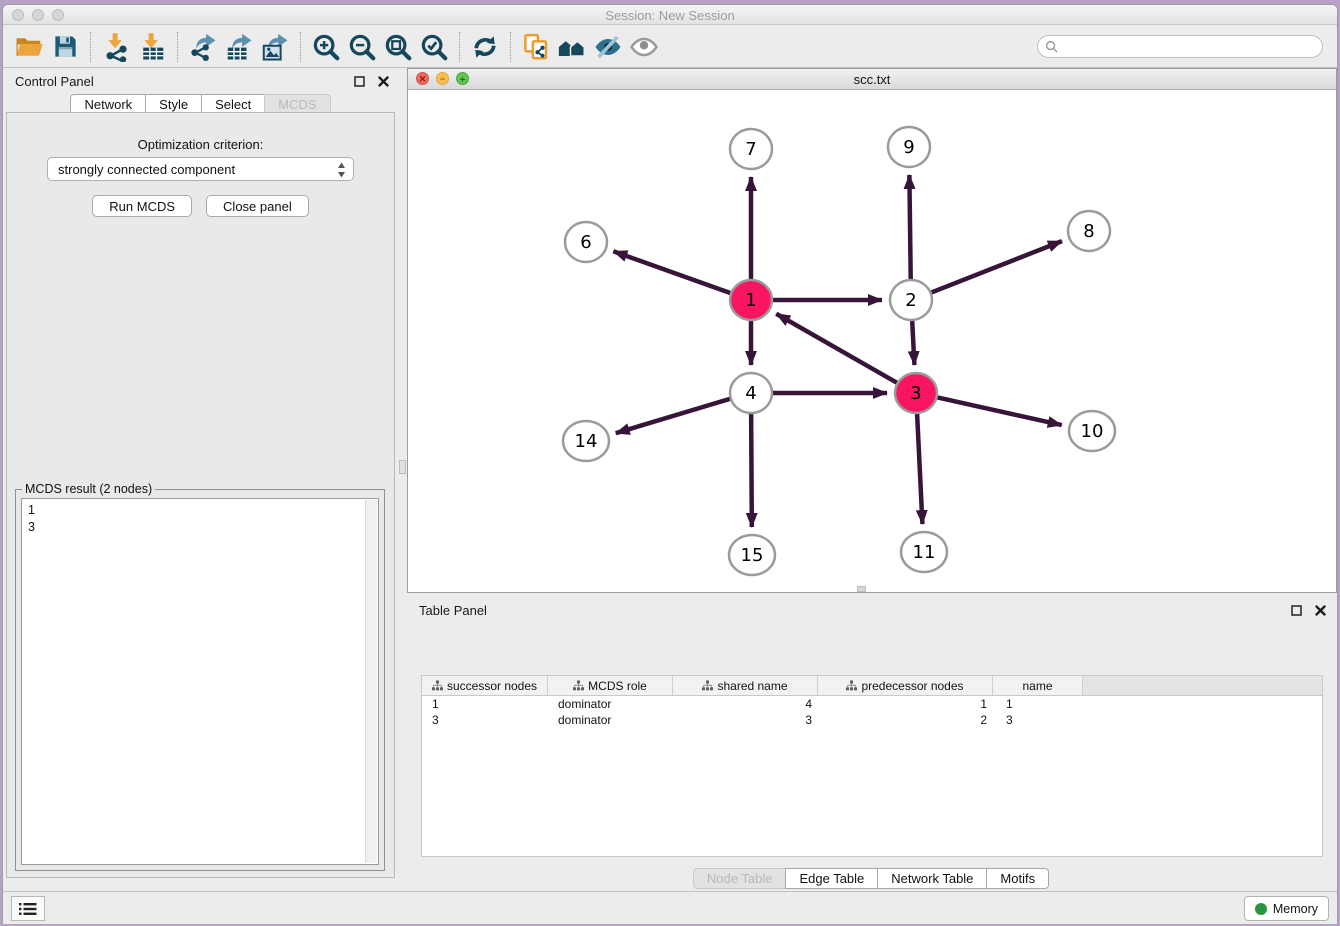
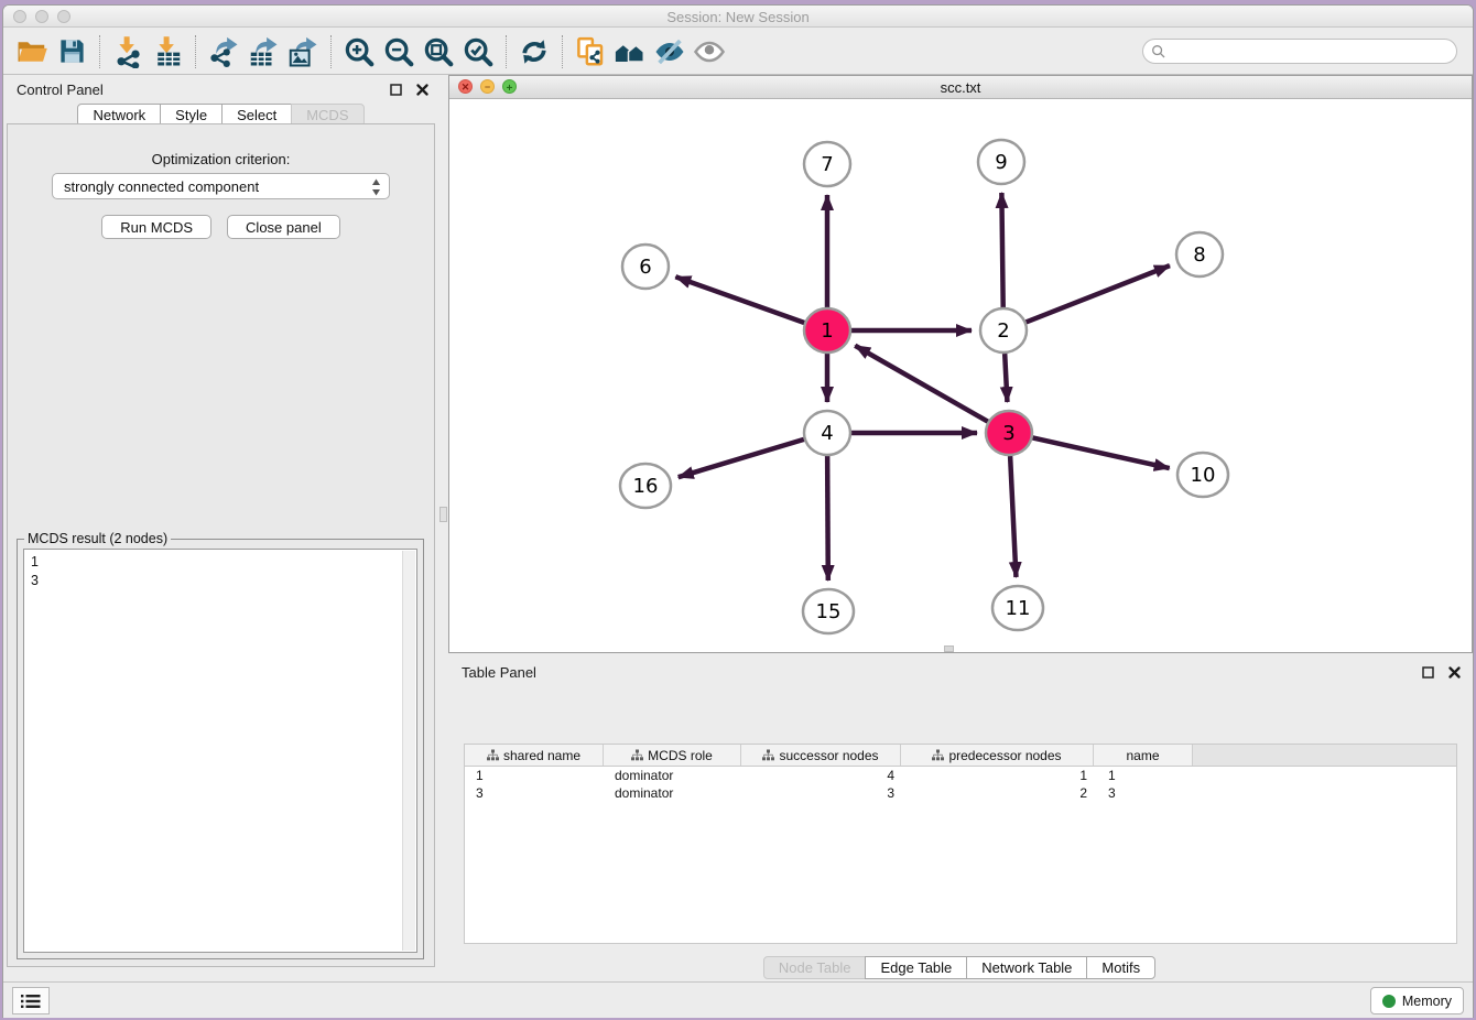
  Session: New Session
  Control Panel
  Network
  Style
  Select
  MCDS
  Optimization criterion:
  strongly connected component
  Run MCDS
  Close panel
  MCDS result (2 nodes)
  1
  3
  ✕
  −
  ＋
  scc.txt
  1
  2
  3
  4
  6
  7
  8
  9
  10
  11
- 14
+ 16
  15
  Table Panel
- successor nodes
+ shared name
  MCDS role
- shared name
+ successor nodes
  predecessor nodes
  name
  1
  dominator
  4
  1
  1
  3
  dominator
  3
  2
  3
  Node Table
  Edge Table
  Network Table
  Motifs
  Memory
